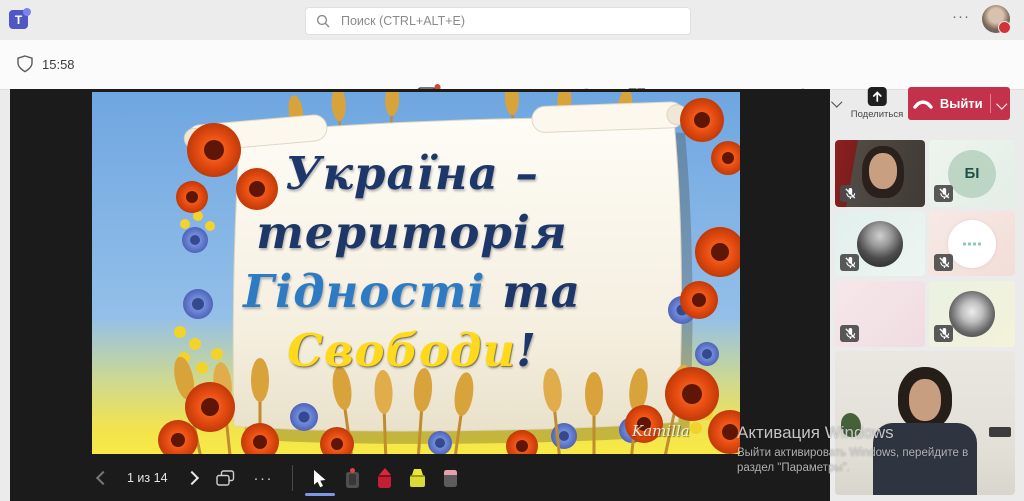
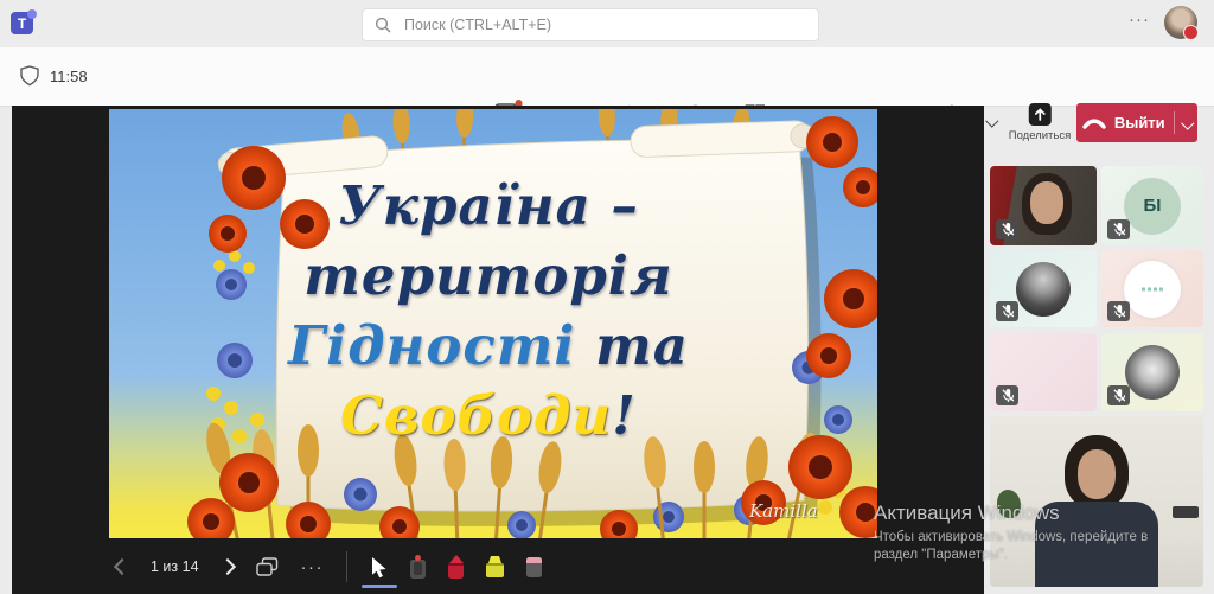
  T
  Поиск (CTRL+ALT+E)
  ···
- 15:58
+ 11:58
  Поделиться
  Выйти
  Україна –
  територія
  Гідності та
  Свободи!
  Kamilla
  1 из 14
  ···
  БІ
  Активация Windows
- Выйти активировать Windows, перейдите в
+ Чтобы активировать Windows, перейдите в
  раздел "Параметры".
